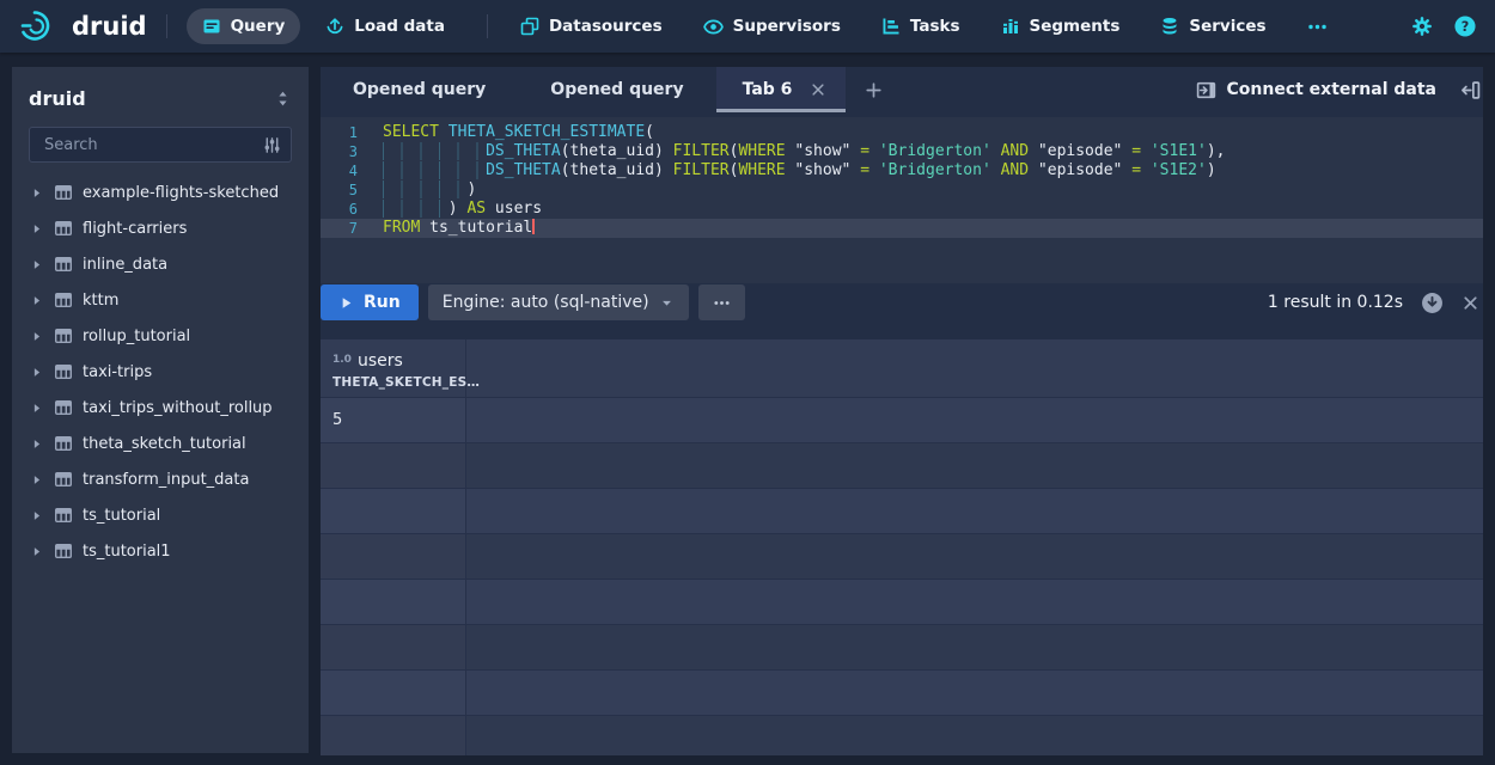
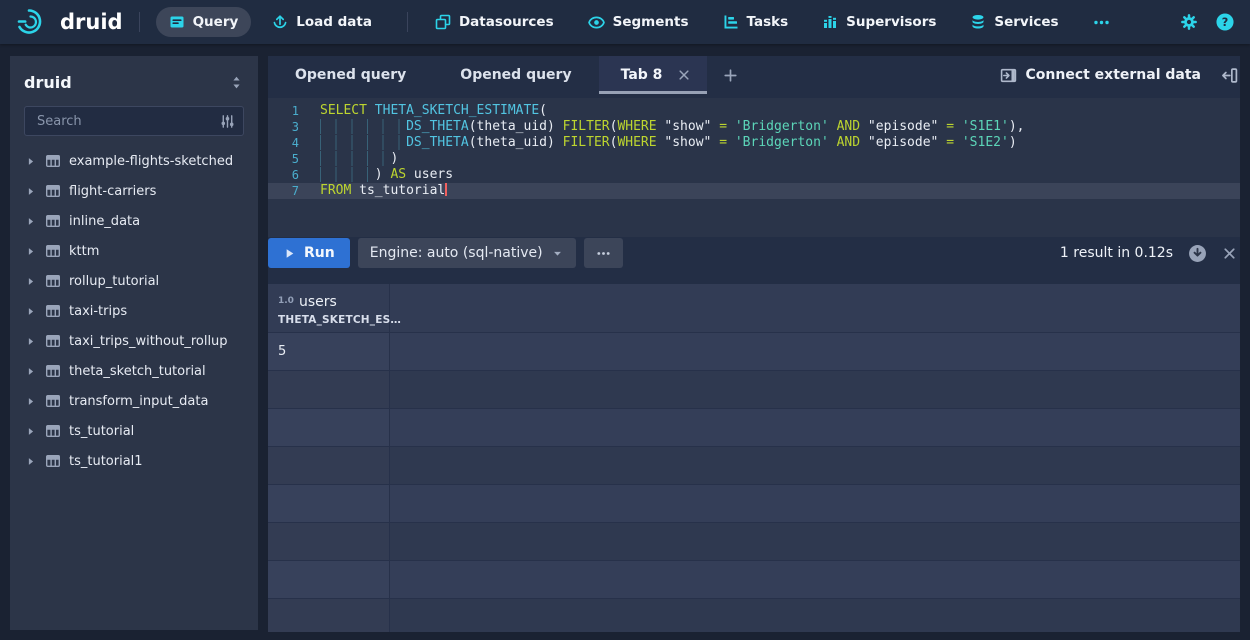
  druid
  Query
  Load data
  Datasources
- Supervisors
+ Segments
  Tasks
- Segments
+ Supervisors
  Services
  ?
  druid
  Search
  example-flights-sketched
  flight-carriers
  inline_data
  kttm
  rollup_tutorial
  taxi-trips
  taxi_trips_without_rollup
  theta_sketch_tutorial
  transform_input_data
  ts_tutorial
  ts_tutorial1
  Opened query
  Opened query
- Tab 6
+ Tab 8
  Connect external data
  1
  SELECT THETA_SKETCH_ESTIMATE(
  3
  DS_THETA(theta_uid) FILTER(WHERE "show" = 'Bridgerton' AND "episode" = 'S1E1'),
  4
  DS_THETA(theta_uid) FILTER(WHERE "show" = 'Bridgerton' AND "episode" = 'S1E2')
  5
  )
  6
  ) AS users
  7
  FROM ts_tutorial
  Run
  Engine: auto (sql-native)
  1 result in 0.12s
  1.0 users
  THETA_SKETCH_ES
  5
